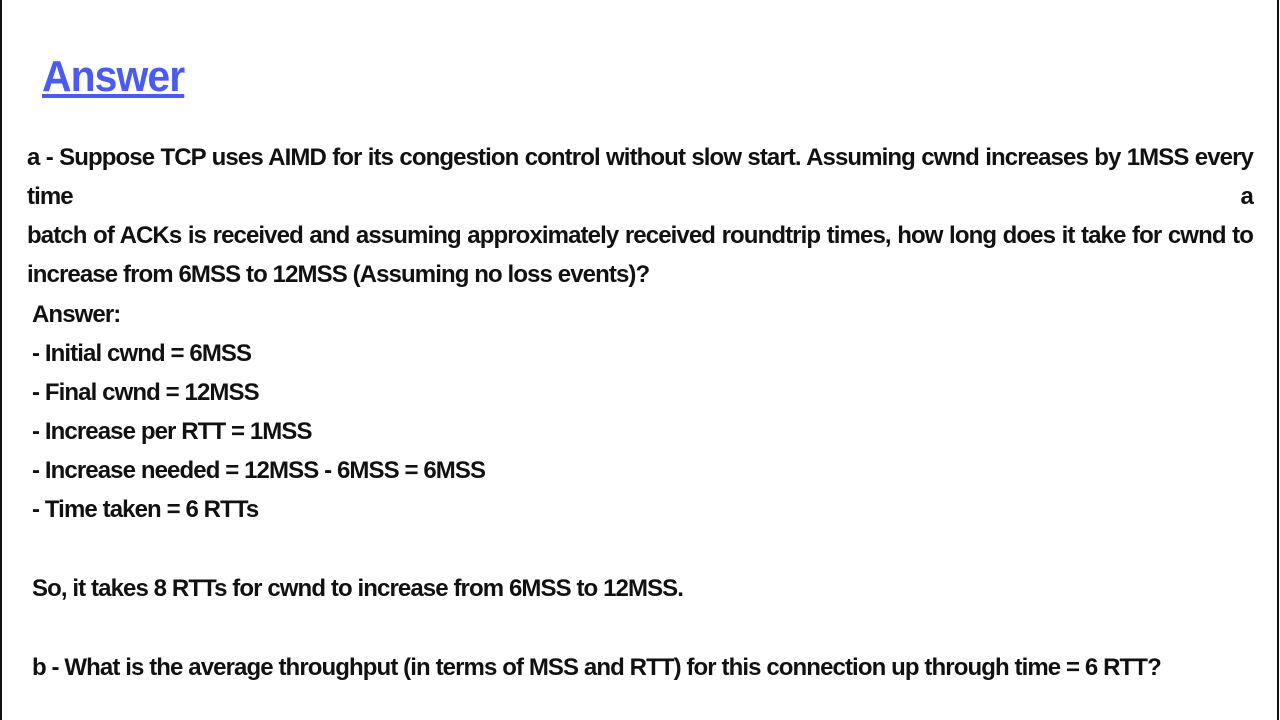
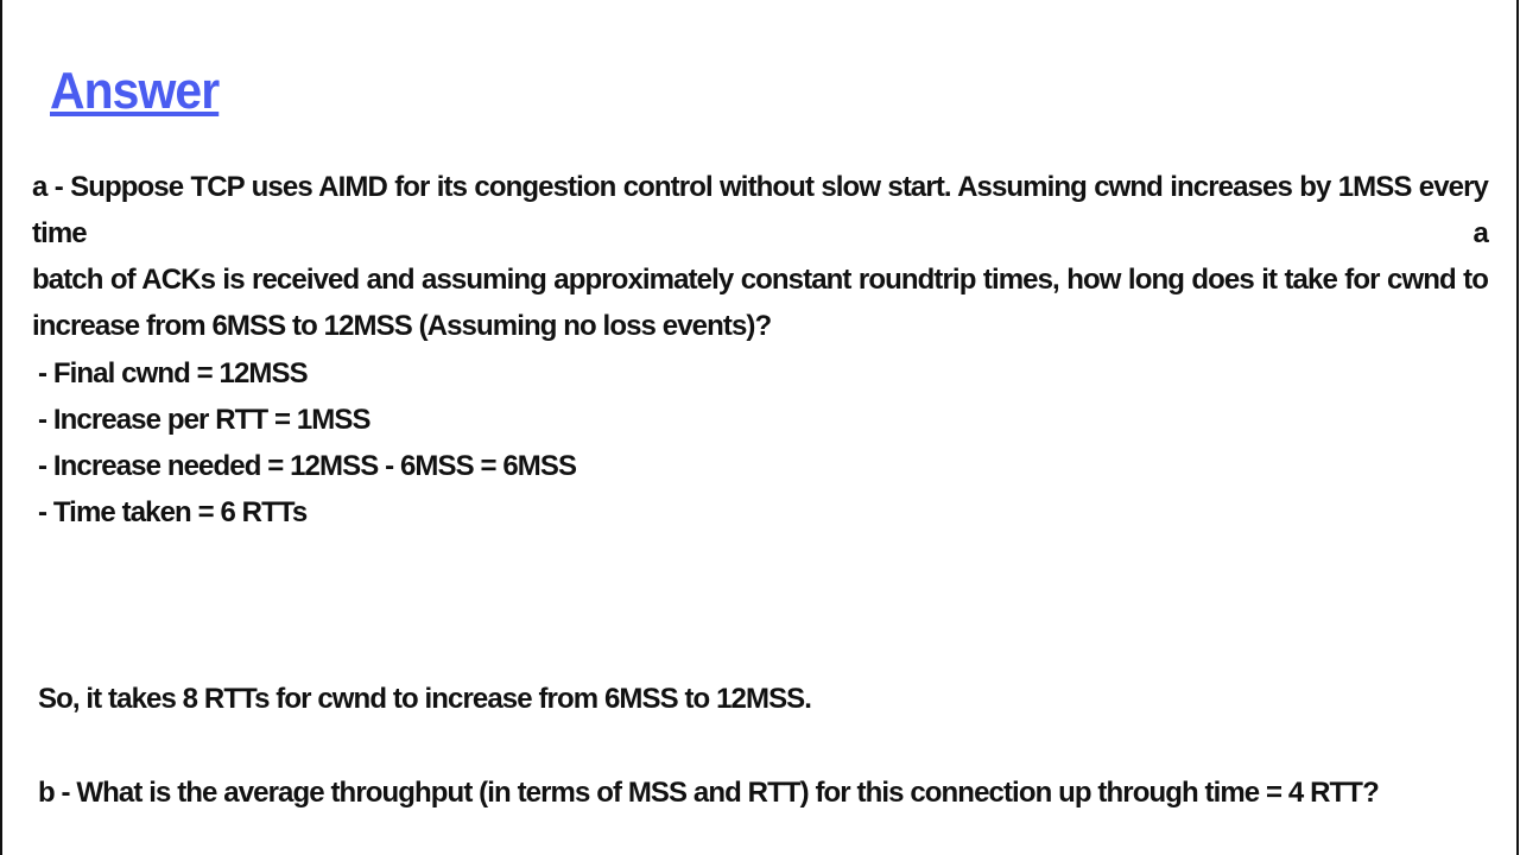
  Answer
  a - Suppose TCP uses AIMD for its congestion control without slow start. Assuming cwnd increases by 1MSS every time a
- batch of ACKs is received and assuming approximately received roundtrip times, how long does it take for cwnd to
+ batch of ACKs is received and assuming approximately constant roundtrip times, how long does it take for cwnd to
  increase from 6MSS to 12MSS (Assuming no loss events)?
- Answer:
- - Initial cwnd = 6MSS
  - Final cwnd = 12MSS
  - Increase per RTT = 1MSS
  - Increase needed = 12MSS - 6MSS = 6MSS
  - Time taken = 6 RTTs
  So, it takes 8 RTTs for cwnd to increase from 6MSS to 12MSS.
- b - What is the average throughput (in terms of MSS and RTT) for this connection up through time = 6 RTT?
+ b - What is the average throughput (in terms of MSS and RTT) for this connection up through time = 4 RTT?
